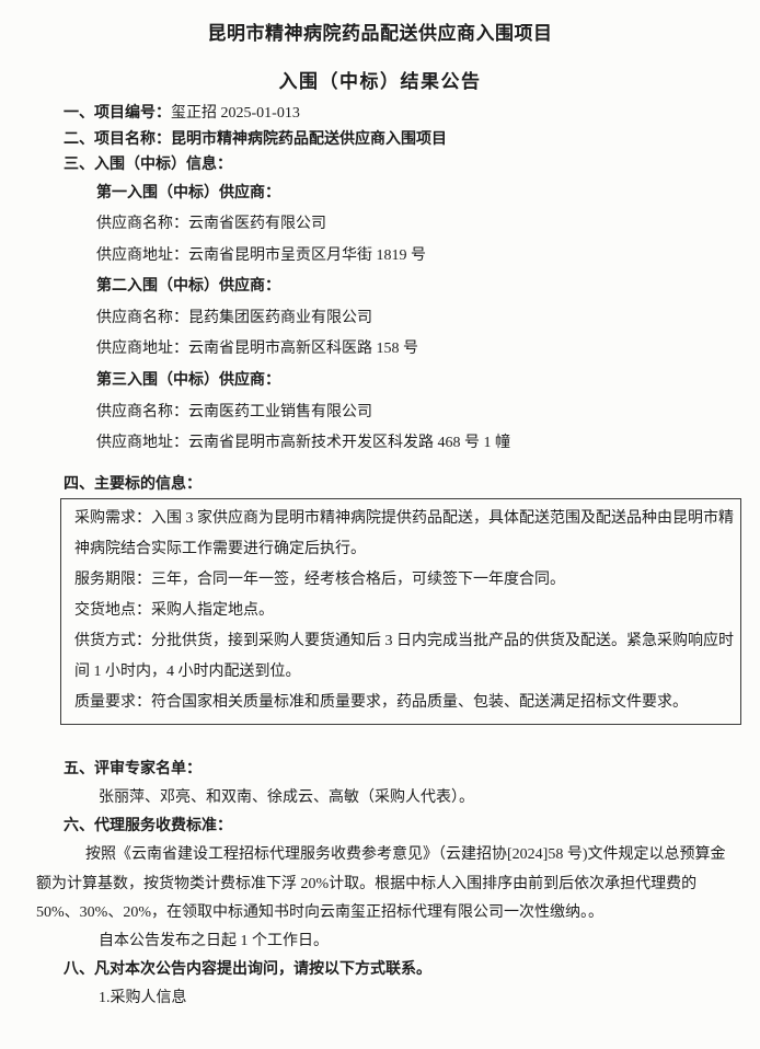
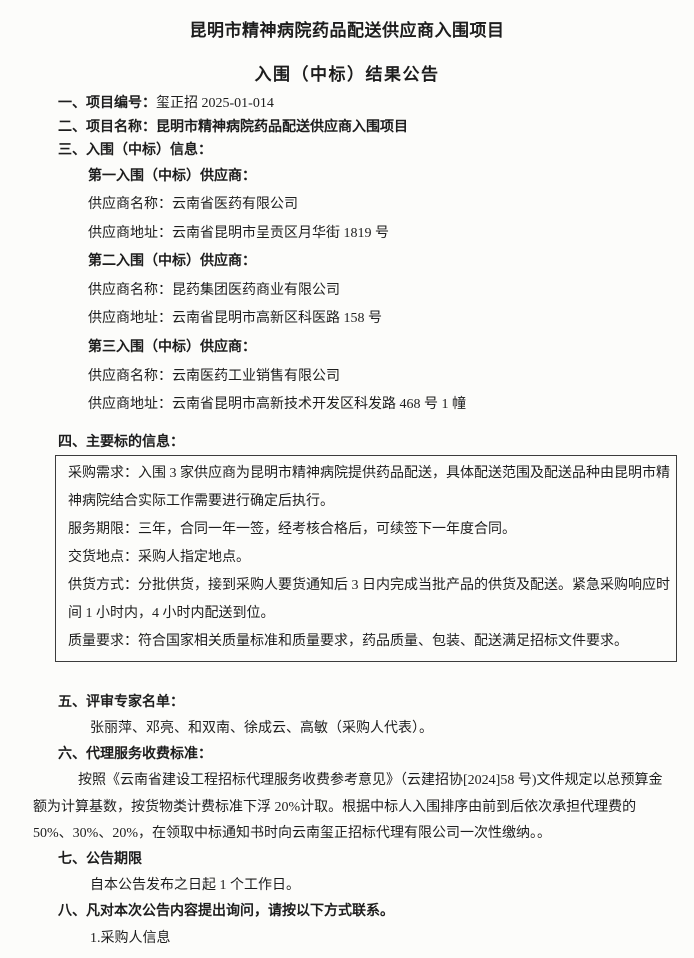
  昆明市精神病院药品配送供应商入围项目
  入围（中标）结果公告
- 一、项目编号：玺正招 2025-01-013
+ 一、项目编号：玺正招 2025-01-014
  二、项目名称：昆明市精神病院药品配送供应商入围项目
  三、入围（中标）信息：
  第一入围（中标）供应商：
  供应商名称：云南省医药有限公司
  供应商地址：云南省昆明市呈贡区月华街 1819 号
  第二入围（中标）供应商：
  供应商名称：昆药集团医药商业有限公司
  供应商地址：云南省昆明市高新区科医路 158 号
  第三入围（中标）供应商：
  供应商名称：云南医药工业销售有限公司
  供应商地址：云南省昆明市高新技术开发区科发路 468 号 1 幢
  四、主要标的信息：
  采购需求：入围 3 家供应商为昆明市精神病院提供药品配送，具体配送范围及配送品种由昆明市精神病院结合实际工作需要进行确定后执行。
  服务期限：三年，合同一年一签，经考核合格后，可续签下一年度合同。
  交货地点：采购人指定地点。
  供货方式：分批供货，接到采购人要货通知后 3 日内完成当批产品的供货及配送。紧急采购响应时间 1 小时内，4 小时内配送到位。
  质量要求：符合国家相关质量标准和质量要求，药品质量、包装、配送满足招标文件要求。
  五、评审专家名单：
  张丽萍、邓亮、和双南、徐成云、高敏（采购人代表）。
  六、代理服务收费标准：
  按照《云南省建设工程招标代理服务收费参考意见》（云建招协[2024]58 号)文件规定以总预算金额为计算基数，按货物类计费标准下浮 20%计取。根据中标人入围排序由前到后依次承担代理费的50%、30%、20%，在领取中标通知书时向云南玺正招标代理有限公司一次性缴纳。。
+ 七、公告期限
  自本公告发布之日起 1 个工作日。
  八、凡对本次公告内容提出询问，请按以下方式联系。
  1.采购人信息
